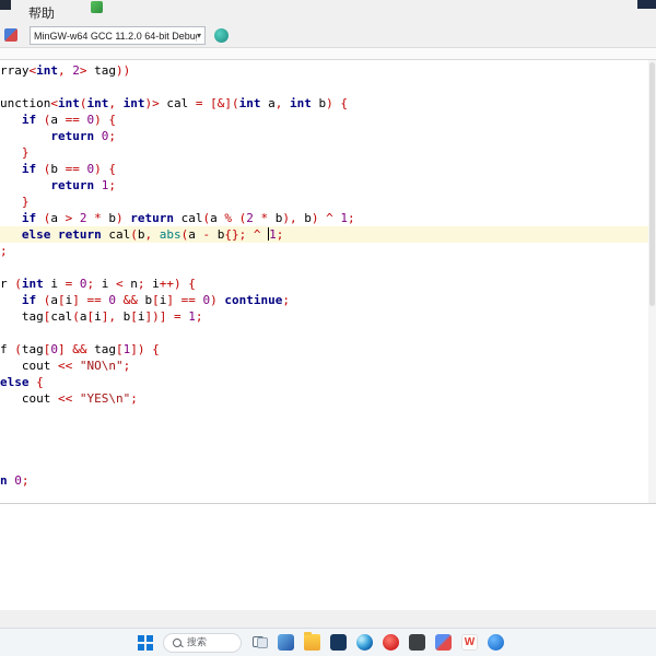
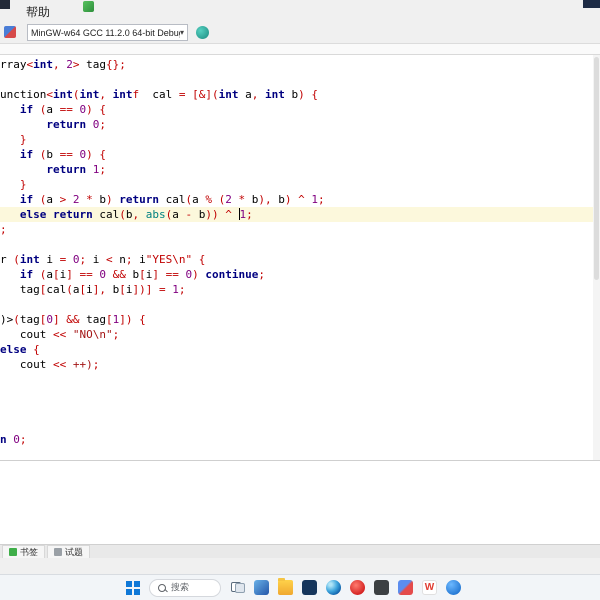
  帮助
  MinGW-w64 GCC 11.2.0 64-bit Debu
  ▾
- rray<int, 2> tag))
+ rray<int, 2> tag{};
- unction<int(int, int)> cal = [&](int a, int b) {
+ unction<int(int, intf cal = [&](int a, int b) {
  if (a == 0) {
  return 0;
  }
  if (b == 0) {
  return 1;
  }
  if (a > 2 * b) return cal(a % (2 * b), b) ^ 1;
- else return cal(b, abs(a - b{}; ^ 1;
+ else return cal(b, abs(a - b)) ^ 1;
  ;
- r (int i = 0; i < n; i++) {
+ r (int i = 0; i < n; i"YES\n" {
  if (a[i] == 0 && b[i] == 0) continue;
  tag[cal(a[i], b[i])] = 1;
- f (tag[0] && tag[1]) {
+ )>(tag[0] && tag[1]) {
  cout << "NO\n";
  else {
- cout << "YES\n";
+ cout << ++);
  n 0;
+ 书签
+ 试题
  搜索
  W
